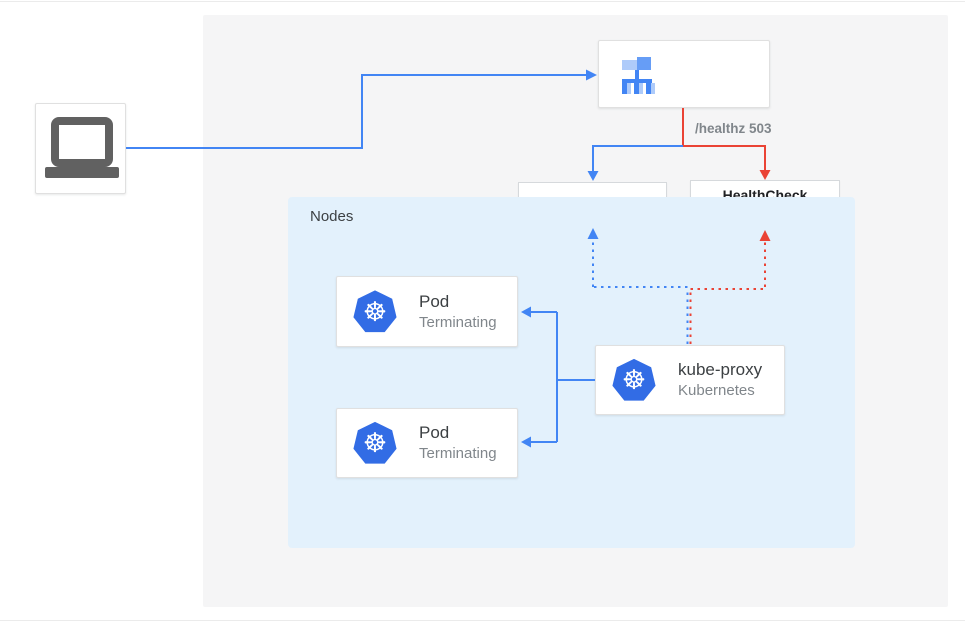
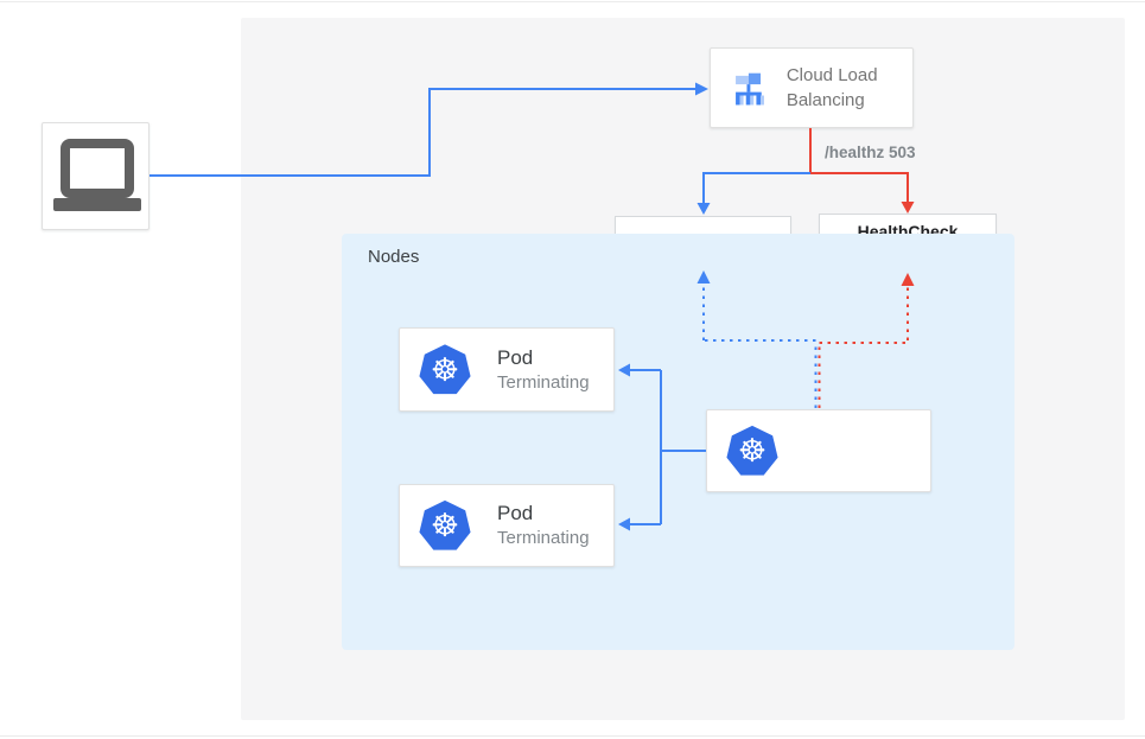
  Nodes
+ Cloud Load Balancing
  /healthz 503
  HealthCheck
  ☸
  Pod
  Terminating
  ☸
  Pod
  Terminating
  ☸
- kube-proxy
- Kubernetes
